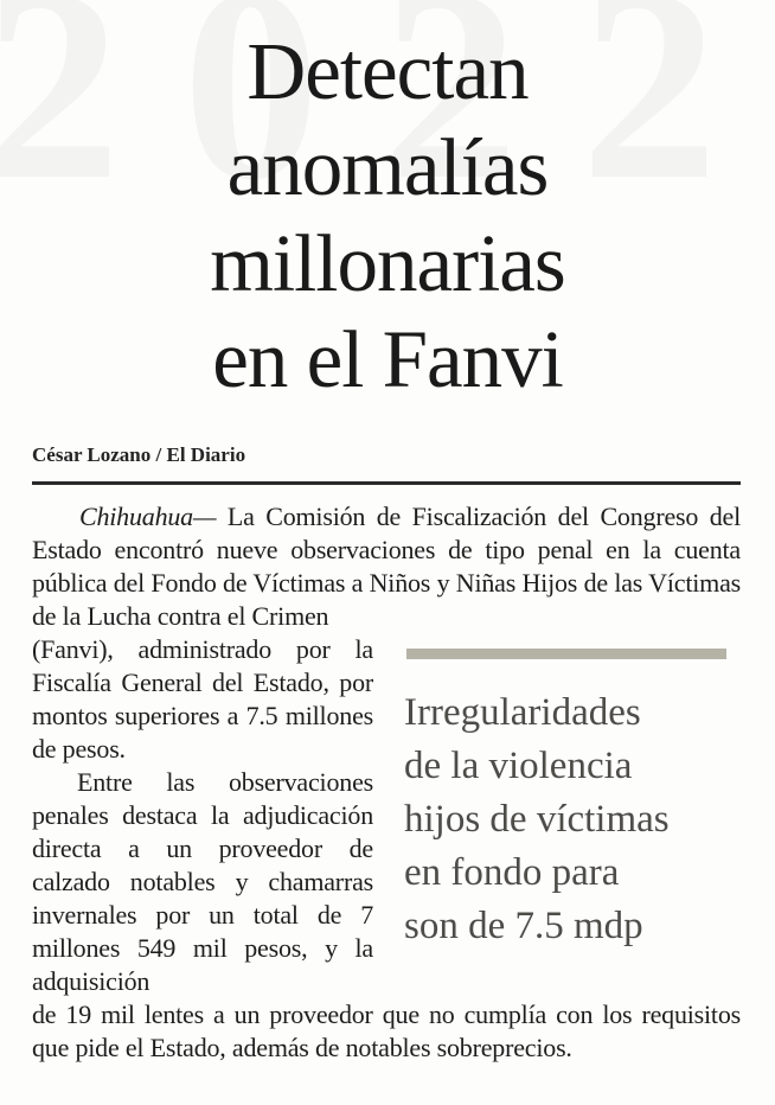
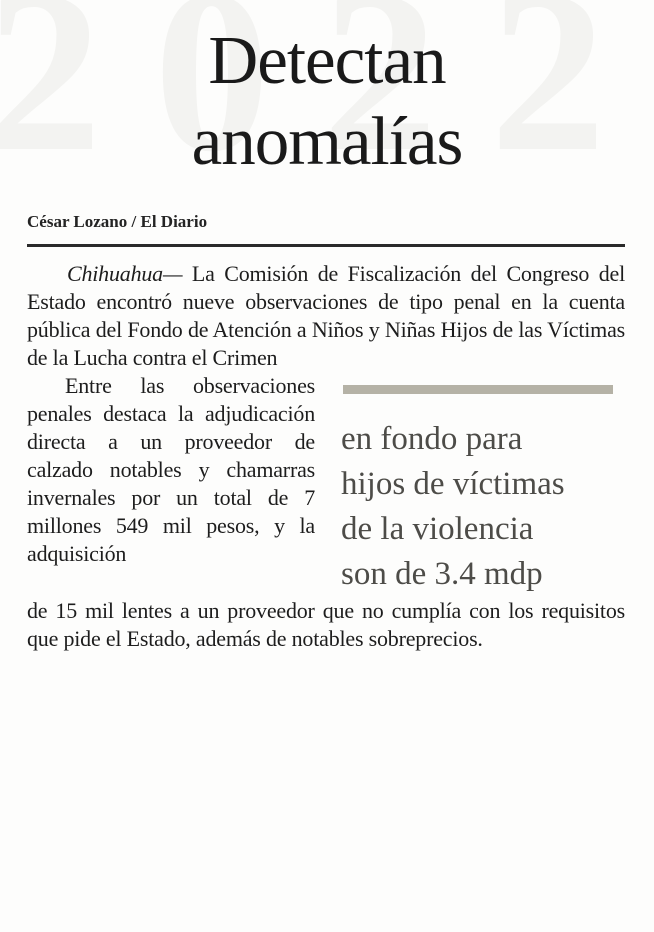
  2022
  Detectan
  anomalías
- millonarias
- en el Fanvi
  César Lozano / El Diario
- Chihuahua— La Comisión de Fiscalización del Congreso del Estado encontró nueve observaciones de tipo penal en la cuenta pública del Fondo de Víctimas a Niños y Niñas Hijos de las Víctimas de la Lucha contra el Crimen
+ Chihuahua— La Comisión de Fiscalización del Congreso del Estado encontró nueve observaciones de tipo penal en la cuenta pública del Fondo de Atención a Niños y Niñas Hijos de las Víctimas de la Lucha contra el Crimen
- (Fanvi), administrado por la Fiscalía General del Estado, por montos superiores a 7.5 millones de pesos.
  Entre las observaciones penales destaca la adjudicación directa a un proveedor de calzado notables y chamarras invernales por un total de 7 millones 549 mil pesos, y la adquisición
- Irregularidades
- de la violencia
+ en fondo para
  hijos de víctimas
- en fondo para
+ de la violencia
- son de 7.5 mdp
+ son de 3.4 mdp
- de 19 mil lentes a un proveedor que no cumplía con los requisitos que pide el Estado, además de notables sobreprecios.
+ de 15 mil lentes a un proveedor que no cumplía con los requisitos que pide el Estado, además de notables sobreprecios.
